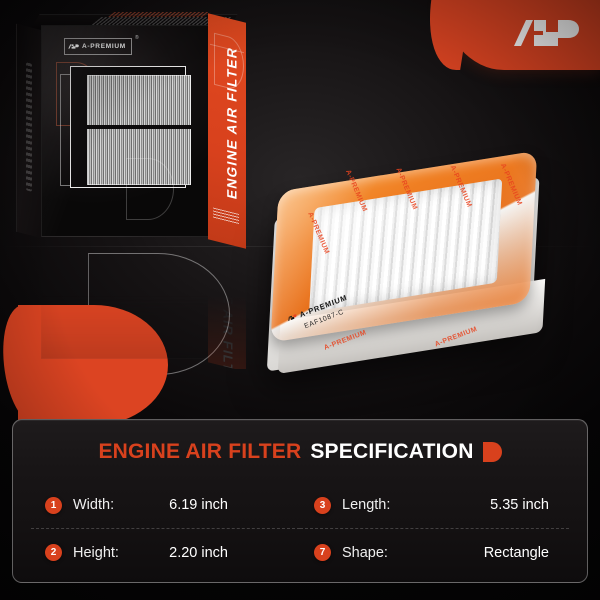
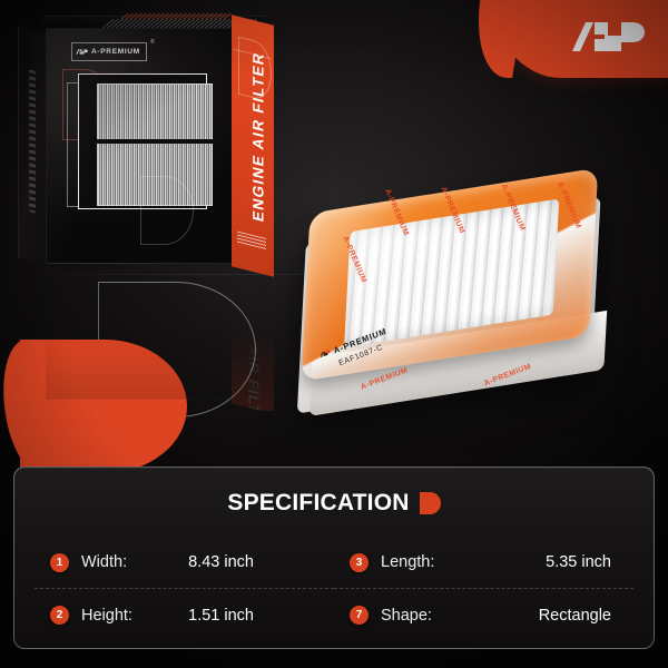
- ENGINE AIR FILTER
  SPECIFICATION
  1
  Width:
- 6.19 inch
+ 8.43 inch
  3
  Length:
  5.35 inch
  2
  Height:
- 2.20 inch
+ 1.51 inch
  7
  Shape:
  Rectangle
